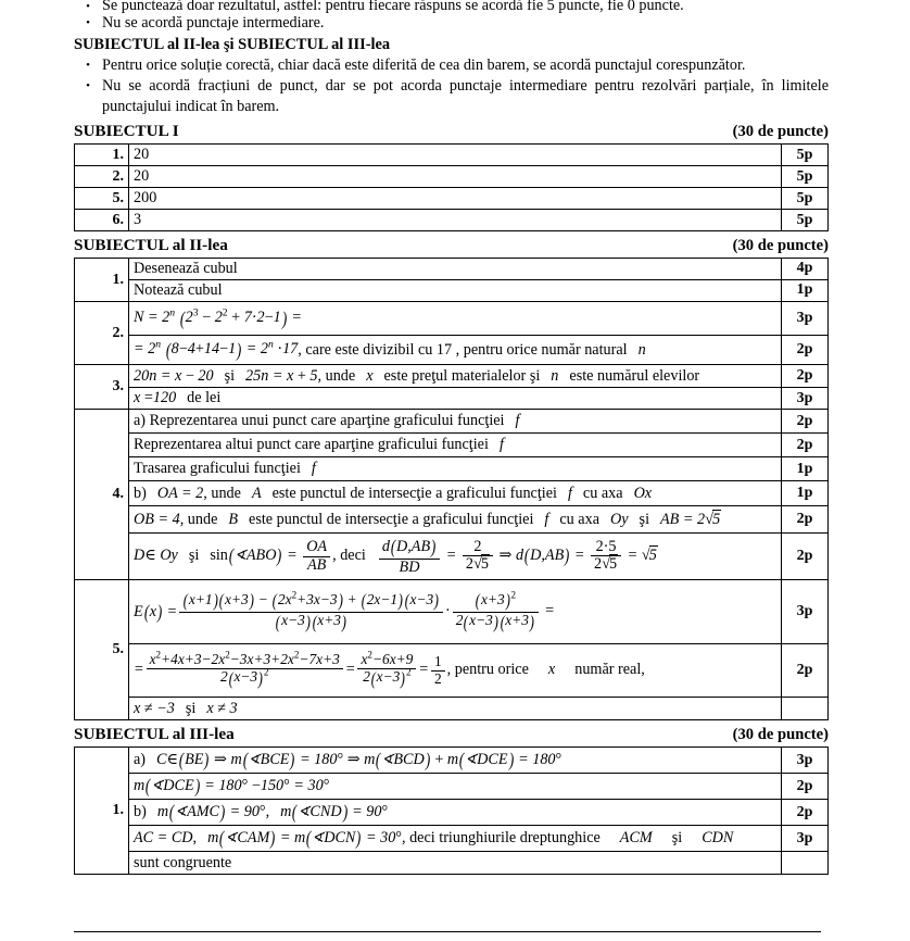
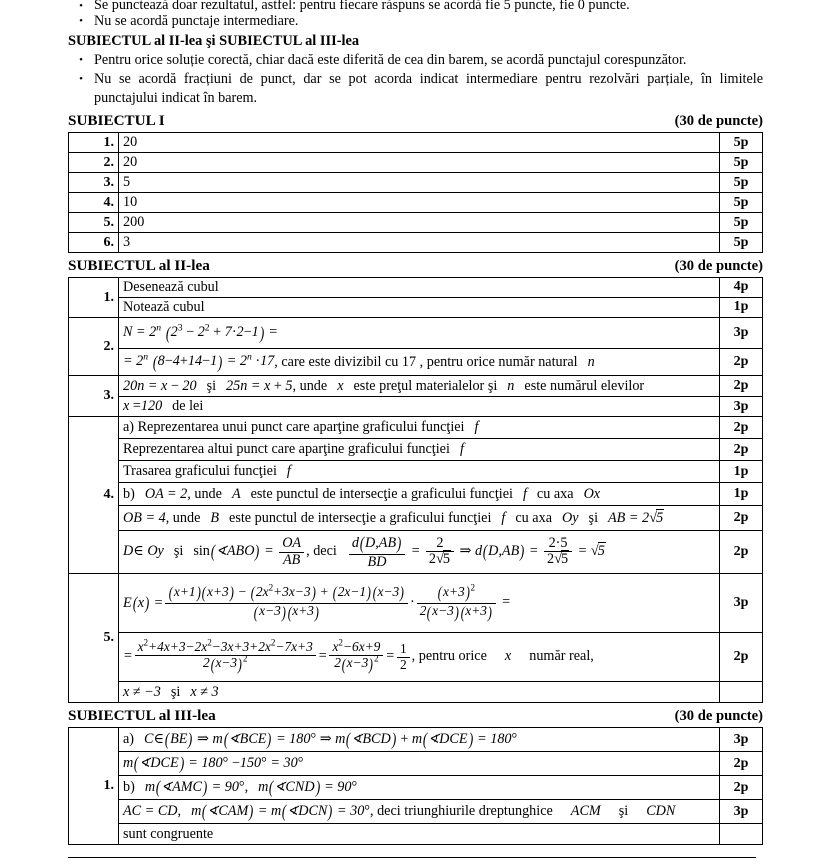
  •
  Se punctează doar rezultatul, astfel: pentru fiecare răspuns se acordă fie 5 puncte, fie 0 puncte.
  •
  Nu se acordă punctaje intermediare.
  SUBIECTUL al II-lea şi SUBIECTUL al III-lea
  •
  Pentru orice soluție corectă, chiar dacă este diferită de cea din barem, se acordă punctajul corespunzător.
  •
- Nu se acordă fracțiuni de punct, dar se pot acorda punctaje intermediare pentru rezolvări parțiale, în limitele punctajului indicat în barem.
+ Nu se acordă fracțiuni de punct, dar se pot acorda indicat intermediare pentru rezolvări parțiale, în limitele punctajului indicat în barem.
  SUBIECTUL I
  (30 de puncte)
  1.	20	5p
  2.	20	5p
+ 3.	5	5p
+ 4.	10	5p
  5.	200	5p
  6.	3	5p
  SUBIECTUL al II-lea
  (30 de puncte)
  1.	Desenează cubul	4p
  Notează cubul	1p
  2.	N = 2n (23 − 22 + 7·2−1) =	3p
  = 2n (8−4+14−1) = 2n ·17, care este divizibil cu 17 , pentru orice număr natural n	2p
  3.	20n = x − 20 şi 25n = x + 5, unde x este preţul materialelor şi n este numărul elevilor	2p
  x =120 de lei	3p
  4.	a) Reprezentarea unui punct care aparţine graficului funcţiei f	2p
  Reprezentarea altui punct care aparţine graficului funcţiei f	2p
  Trasarea graficului funcţiei f	1p
  b) OA = 2, unde A este punctul de intersecţie a graficului funcţiei f cu axa Ox	1p
  OB = 4, unde B este punctul de intersecţie a graficului funcţiei f cu axa Oy şi AB = 2√5	2p
  D∈ Oy şi sin(∢ABO) = OAAB, decid(D,AB)BD = 22√5 ⇒ d(D,AB) = 2·52√5 = √5	2p
  5.	E(x) =(x+1)(x+3) − (2x2+3x−3) + (2x−1)(x−3)(x−3)(x+3)·(x+3)22(x−3)(x+3) =	3p
  =x2+4x+3−2x2−3x+3+2x2−7x+32(x−3)2 =x2−6x+92(x−3)2 = 12, pentru orice x număr real,	2p
  x ≠ −3 şi x ≠ 3
  SUBIECTUL al III-lea
  (30 de puncte)
  1.	a) C∈(BE) ⇒ m(∢BCE) = 180° ⇒ m(∢BCD) + m(∢DCE) = 180°	3p
  m(∢DCE) = 180° −150° = 30°	2p
  b) m(∢AMC) = 90°, m(∢CND) = 90°	2p
  AC = CD, m(∢CAM) = m(∢DCN) = 30°, deci triunghiurile dreptunghice ACM şi CDN	3p
  sunt congruente
